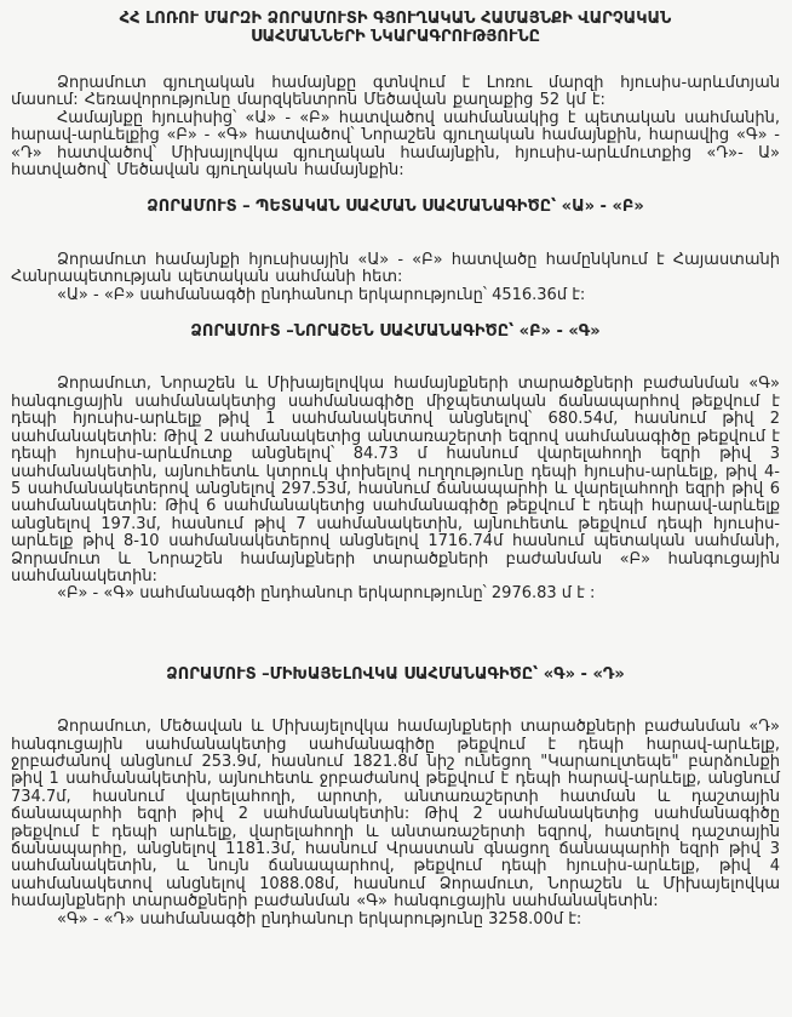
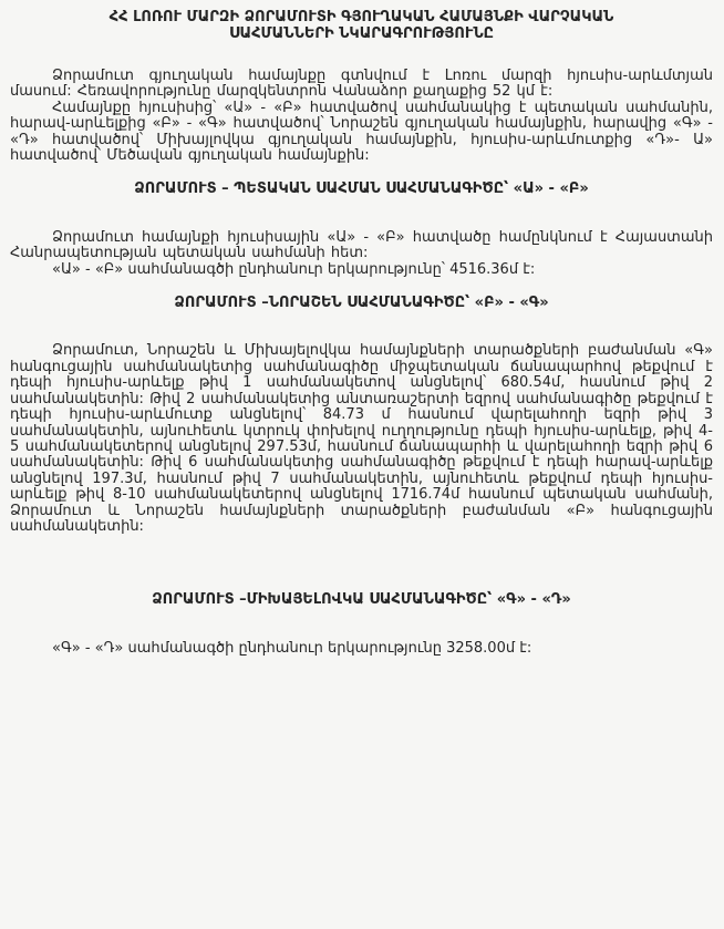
  ՀՀ ԼՈՌՈՒ ՄԱՐԶԻ ՁՈՐԱՄՈՒՏԻ ԳՅՈՒՂԱԿԱՆ ՀԱՄԱՅՆՔԻ ՎԱՐՉԱԿԱՆ
  ՍԱՀՄԱՆՆԵՐԻ ՆԿԱՐԱԳՐՈՒԹՅՈՒՆԸ
- Ձորամուտ գյուղական համայնքը գտնվում է Լոռու մարզի հյուսիս-արևմտյան մասում: Հեռավորությունը մարզկենտրոն Մեծավան քաղաքից 52 կմ է:
+ Ձորամուտ գյուղական համայնքը գտնվում է Լոռու մարզի հյուսիս-արևմտյան մասում: Հեռավորությունը մարզկենտրոն Վանաձոր քաղաքից 52 կմ է:
  Համայնքը հյուսիսից՝ «Ա» - «Բ» հատվածով սահմանակից է պետական սահմանին, հարավ-արևելքից «Բ» - «Գ» հատվածով՝ Նորաշեն գյուղական համայնքին, հարավից «Գ» - «Դ» հատվածով՝ Միխայլովկա գյուղական համայնքին, հյուսիս-արևմուտքից «Դ»- Ա» հատվածով՝ Մեծավան գյուղական համայնքին:
  ՁՈՐԱՄՈՒՏ – ՊԵՏԱԿԱՆ ՍԱՀՄԱՆ ՍԱՀՄԱՆԱԳԻԾԸ՝ «Ա» - «Բ»
  Ձորամուտ համայնքի հյուսիսային «Ա» - «Բ» հատվածը համընկնում է Հայաստանի Հանրապետության պետական սահմանի հետ:
  «Ա» - «Բ» սահմանագծի ընդհանուր երկարությունը՝ 4516.36մ է:
  ՁՈՐԱՄՈՒՏ –ՆՈՐԱՇԵՆ ՍԱՀՄԱՆԱԳԻԾԸ՝ «Բ» - «Գ»
  Ձորամուտ, Նորաշեն և Միխայելովկա համայնքների տարածքների բաժանման «Գ» հանգուցային սահմանակետից սահմանագիծը միջպետական ճանապարհով թեքվում է դեպի հյուսիս-արևելք թիվ 1 սահմանակետով անցնելով՝ 680.54մ, հասնում թիվ 2 սահմանակետին: Թիվ 2 սահմանակետից անտառաշերտի եզրով սահմանագիծը թեքվում է դեպի հյուսիս-արևմուտք անցնելով՝ 84.73 մ հասնում վարելահողի եզրի թիվ 3 սահմանակետին, այնուհետև կտրուկ փոխելով ուղղությունը դեպի հյուսիս-արևելք, թիվ 4-5 սահմանակետերով անցնելով 297.53մ, հասնում ճանապարհի և վարելահողի եզրի թիվ 6 սահմանակետին: Թիվ 6 սահմանակետից սահմանագիծը թեքվում է դեպի հարավ-արևելք անցնելով 197.3մ, հասնում թիվ 7 սահմանակետին, այնուհետև թեքվում դեպի հյուսիս-արևելք թիվ 8-10 սահմանակետերով անցնելով 1716.74մ հասնում պետական սահմանի, Ձորամուտ և Նորաշեն համայնքների տարածքների բաժանման «Բ» հանգուցային սահմանակետին:
- «Բ» - «Գ» սահմանագծի ընդհանուր երկարությունը՝ 2976.83 մ է :
  ՁՈՐԱՄՈՒՏ –ՄԻԽԱՅԵԼՈՎԿԱ ՍԱՀՄԱՆԱԳԻԾԸ՝ «Գ» - «Դ»
- Ձորամուտ, Մեծավան և Միխայելովկա համայնքների տարածքների բաժանման «Դ» հանգուցային սահմանակետից սահմանագիծը թեքվում է դեպի հարավ-արևելք, ջրբաժանով անցնում 253.9մ, հասնում 1821.8մ նիշ ունեցող "Կարաուլտեպե" բարձունքի թիվ 1 սահմանակետին, այնուհետև ջրբաժանով թեքվում է դեպի հարավ-արևելք, անցնում 734.7մ, հասնում վարելահողի, արոտի, անտառաշերտի հատման և դաշտային ճանապարհի եզրի թիվ 2 սահմանակետին: Թիվ 2 սահմանակետից սահմանագիծը թեքվում է դեպի արևելք, վարելահողի և անտառաշերտի եզրով, հատելով դաշտային ճանապարհը, անցնելով 1181.3մ, հասնում Վրաստան գնացող ճանապարհի եզրի թիվ 3 սահմանակետին, և նույն ճանապարհով, թեքվում դեպի հյուսիս-արևելք, թիվ 4 սահմանակետով անցնելով 1088.08մ, հասնում Ձորամուտ, Նորաշեն և Միխայելովկա համայնքների տարածքների բաժանման «Գ» հանգուցային սահմանակետին:
  «Գ» - «Դ» սահմանագծի ընդհանուր երկարությունը 3258.00մ է:
